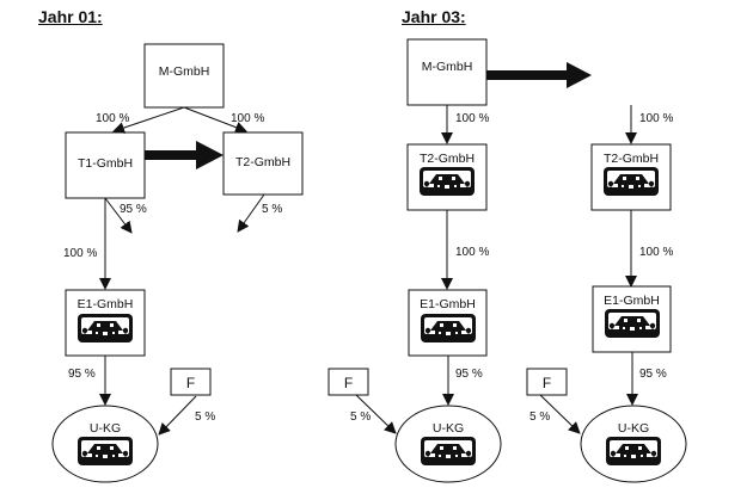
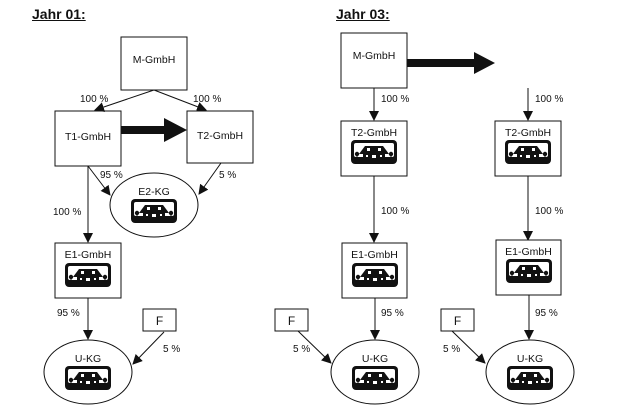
  Jahr 01:
  Jahr 03:
  M-GmbH
  T1-GmbH
  T2-GmbH
+ E2-KG
  E1-GmbH
  F
  U-KG
  100 %
  100 %
  100 %
  95 %
  5 %
  95 %
  5 %
  M-GmbH
  100 %
  100 %
  T2-GmbH
  T2-GmbH
  100 %
  100 %
  E1-GmbH
  E1-GmbH
  95 %
  95 %
  F
  F
  5 %
  5 %
  U-KG
  U-KG
